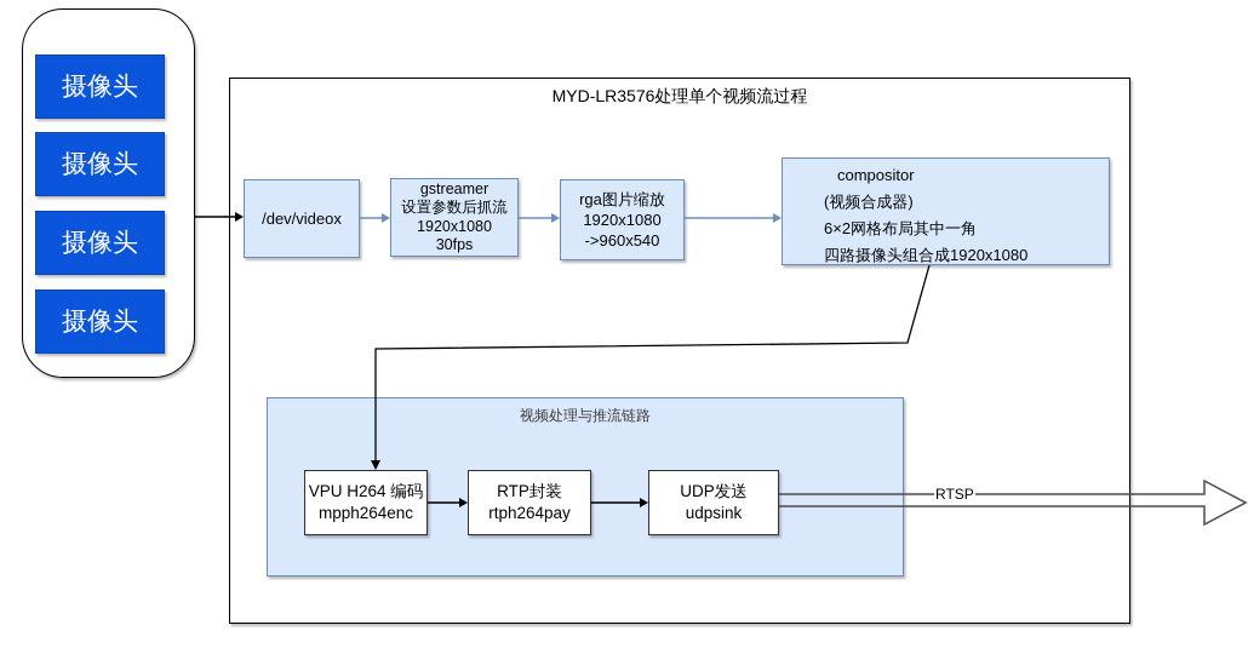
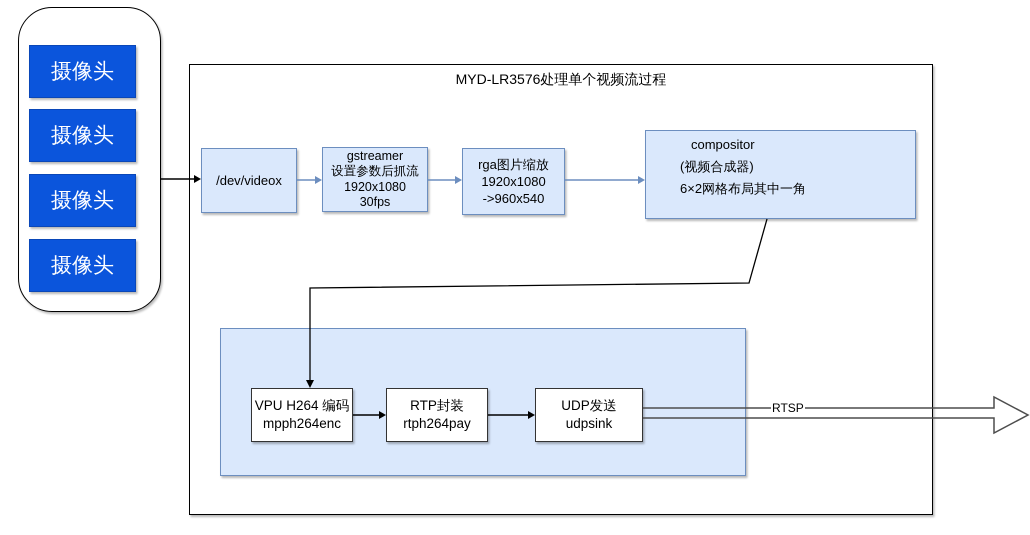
  摄像头
  摄像头
  摄像头
  摄像头
  MYD-LR3576处理单个视频流过程
  /dev/videox
  gstreamer
  设置参数后抓流
  1920x1080
  30fps
  rga图片缩放
  1920x1080
  ->960x540
  compositor
  (视频合成器)
  6×2网格布局其中一角
- 四路摄像头组合成1920x1080
- 视频处理与推流链路
  VPU H264 编码
  mpph264enc
  RTP封装
  rtph264pay
  UDP发送
  udpsink
  RTSP
